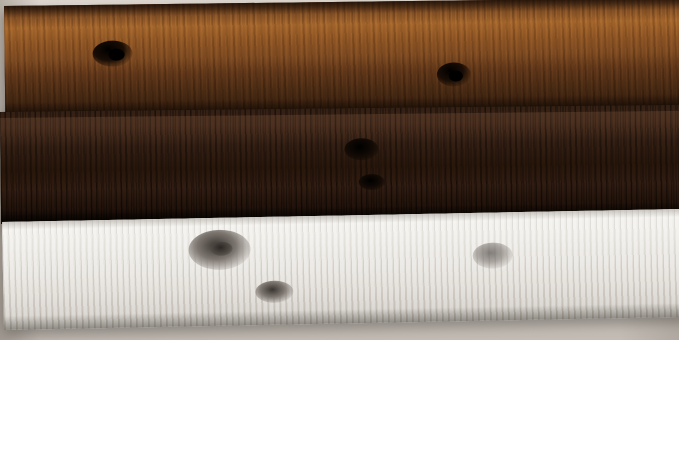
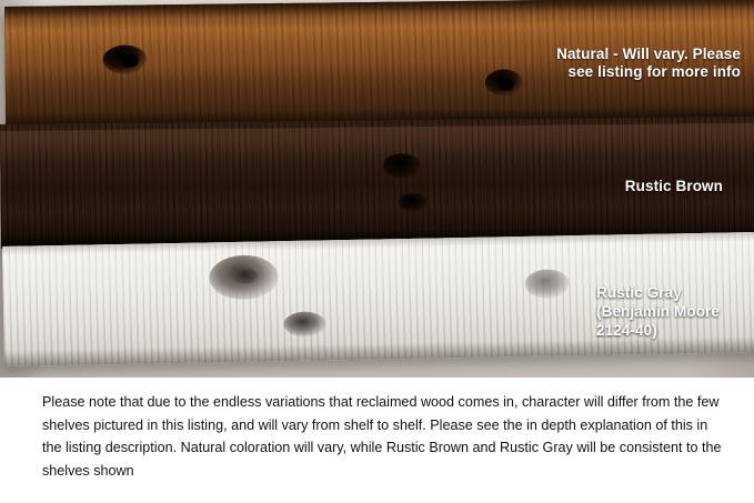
+ Natural - Will vary. Please
+ see listing for more info
+ Rustic Brown
+ Rustic Gray
+ (Benjamin Moore
+ 2124-40)
+ Please note that due to the endless variations that reclaimed wood comes in, character will differ from the few shelves pictured in this listing, and will vary from shelf to shelf. Please see the in depth explanation of this in the listing description. Natural coloration will vary, while Rustic Brown and Rustic Gray will be consistent to the shelves shown
